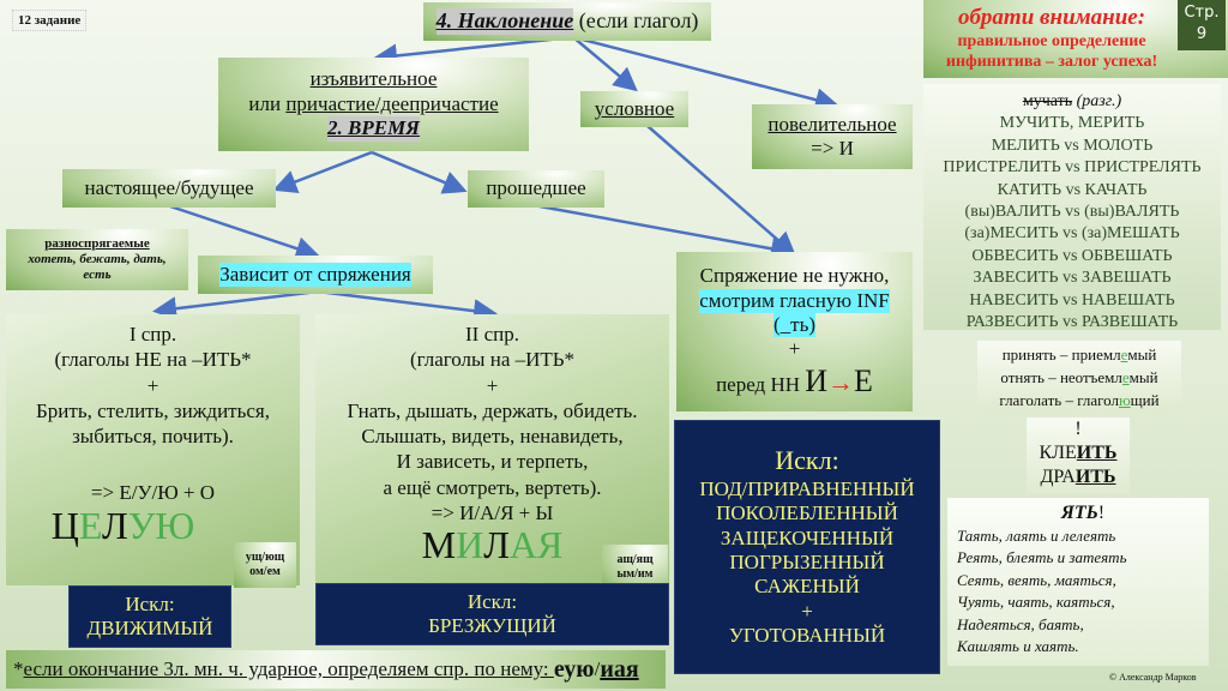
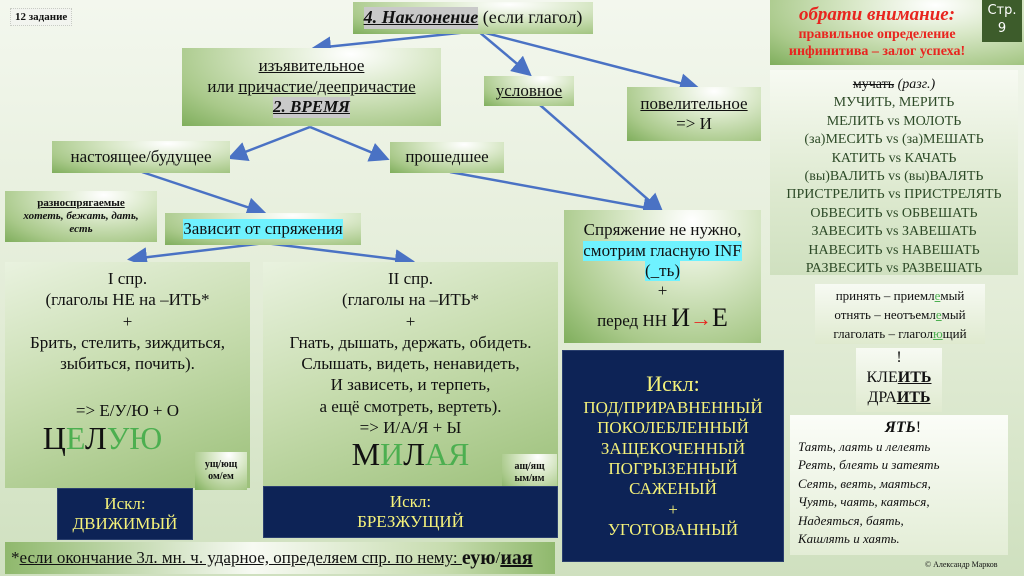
  12 задание
  4. Наклонение
  (если глагол)
  изъявительное
  или причастие/деепричастие
  2. ВРЕМЯ
  условное
  повелительное
  => И
  настоящее/будущее
  прошедшее
  разноспрягаемые
  хотеть, бежать, дать,
  есть
  Зависит от спряжения
  Спряжение не нужно,
  смотрим гласную INF
  (_ть)
  +
  перед НН И→Е
  I спр.
  (глаголы НЕ на –ИТЬ*
  +
  Брить, стелить, зиждиться,
  зыбиться, почить).
  => Е/У/Ю + О
  ЦЕЛУЮ
  ущ/ющ
  ом/ем
  Искл:
  ДВИЖИМЫЙ
  II спр.
  (глаголы на –ИТЬ*
  +
  Гнать, дышать, держать, обидеть.
  Слышать, видеть, ненавидеть,
  И зависеть, и терпеть,
  а ещё смотреть, вертеть).
  => И/А/Я + Ы
  МИЛАЯ
  ащ/ящ
  ым/им
  Искл:
  БРЕЗЖУЩИЙ
  Искл:
  ПОД/ПРИРАВНЕННЫЙ
  ПОКОЛЕБЛЕННЫЙ
  ЗАЩЕКОЧЕННЫЙ
  ПОГРЫЗЕННЫЙ
  САЖЕНЫЙ
  +
  УГОТОВАННЫЙ
  *
  если окончание 3л. мн. ч. ударное, определяем спр. по нему:
  еую
  /
  иая
  обрати внимание:
  правильное определение
  инфинитива – залог успеха!
  Стр.
  9
  мучать (разг.)
  МУЧИТЬ, МЕРИТЬ
  МЕЛИТЬ vs МОЛОТЬ
- ПРИСТРЕЛИТЬ vs ПРИСТРЕЛЯТЬ
+ (за)МЕСИТЬ vs (за)МЕШАТЬ
  КАТИТЬ vs КАЧАТЬ
  (вы)ВАЛИТЬ vs (вы)ВАЛЯТЬ
- (за)МЕСИТЬ vs (за)МЕШАТЬ
+ ПРИСТРЕЛИТЬ vs ПРИСТРЕЛЯТЬ
  ОБВЕСИТЬ vs ОБВЕШАТЬ
  ЗАВЕСИТЬ vs ЗАВЕШАТЬ
  НАВЕСИТЬ vs НАВЕШАТЬ
  РАЗВЕСИТЬ vs РАЗВЕШАТЬ
  принять – приемлемый
  отнять – неотъемлемый
  глаголать – глаголющий
  !
  КЛЕИТЬ
  ДРАИТЬ
  ЯТЬ!
  Таять, лаять и лелеять
  Реять, блеять и затеять
  Сеять, веять, маяться,
  Чуять, чаять, каяться,
  Надеяться, баять,
  Кашлять и хаять.
  © Александр Марков
